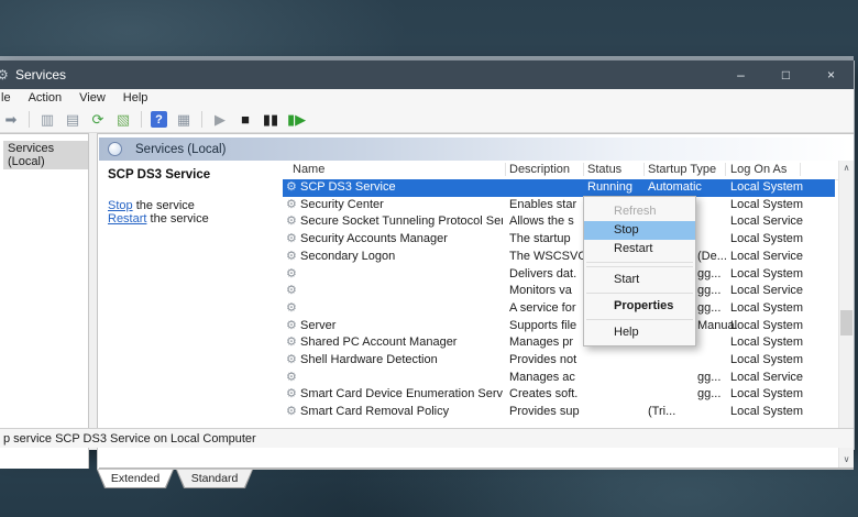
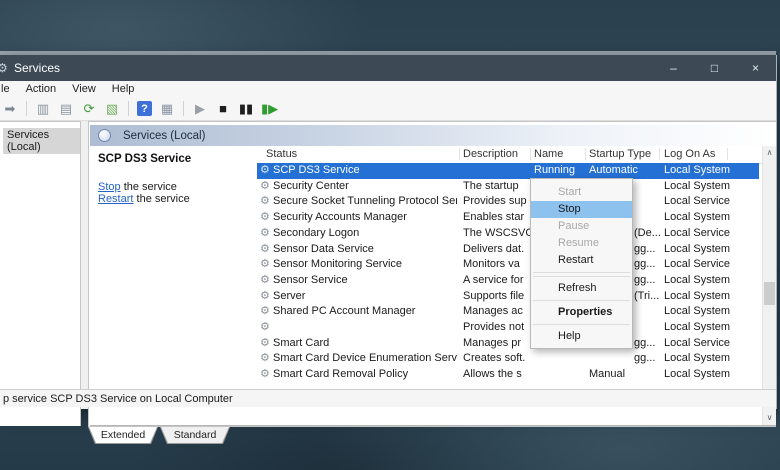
  ⚙
  Services
  –
  □
  ×
  le
  Action
  View
  Help
  ➡
  ▥
  ▤
  ⟳
  ▧
  ?
  ▦
  ▶
  ■
  ▮▮
  ▮▶
  Services (Local)
  Services (Local)
  SCP DS3 Service
  Stop the service
  Restart the service
- Name
+ Status
  Description
- Status
+ Name
  Startup Type
  Log On As
  ⚙
  SCP DS3 Service
  Running
  Automatic
  Local System
  ⚙
  Security Center
- Enables star
+ The startup
  Local System
  ⚙
  Secure Socket Tunneling Protocol Se
- Allows the s
+ Provides sup
  Local Service
  ⚙
  Security Accounts Manager
- The startup
+ Enables star
  Local System
  ⚙
  Secondary Logon
  The WSCSV
  (De...
  Local Service
  ⚙
+ Sensor Data Service
  Delivers dat.
  gg...
  Local System
  ⚙
+ Sensor Monitoring Service
  Monitors va
  gg...
  Local Service
  ⚙
+ Sensor Service
  A service for
  gg...
  Local System
  ⚙
  Server
  Supports file
- Manual
+ (Tri...
  Local System
  ⚙
  Shared PC Account Manager
- Manages pr
+ Manages ac
  Local System
  ⚙
- Shell Hardware Detection
  Provides not
  Local System
  ⚙
+ Smart Card
- Manages ac
+ Manages pr
  gg...
  Local Service
  ⚙
  Smart Card Device Enumeration Serv
  Creates soft.
  gg...
  Local System
  ⚙
  Smart Card Removal Policy
- Provides sup
+ Allows the s
- (Tri...
+ Manual
  Local System
  ∧
  ∨
  Extended
  Standard
  p service SCP DS3 Service on Local Computer
- Refresh
+ Start
  Stop
+ Pause
+ Resume
  Restart
- Start
+ Refresh
  Properties
  Help
